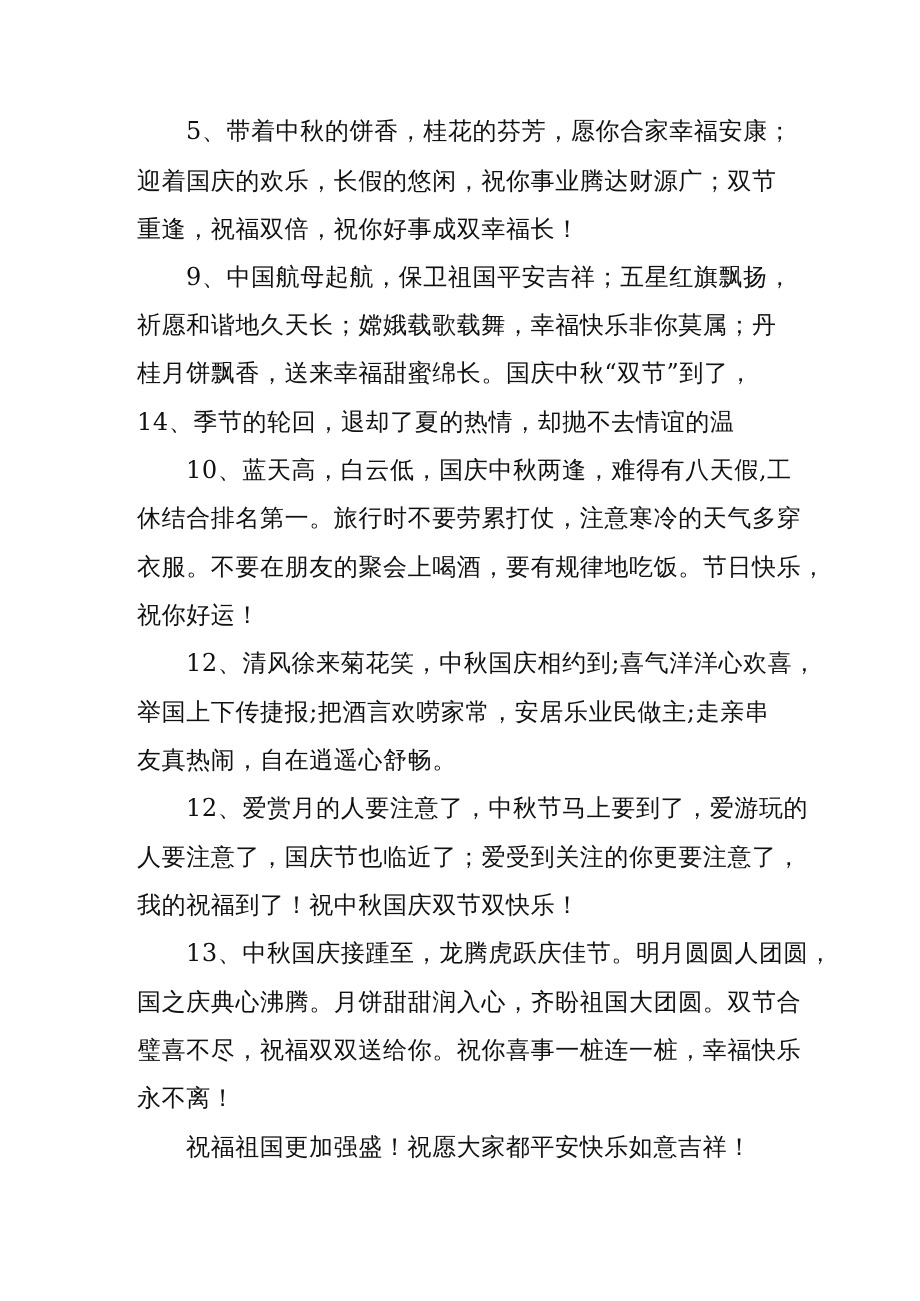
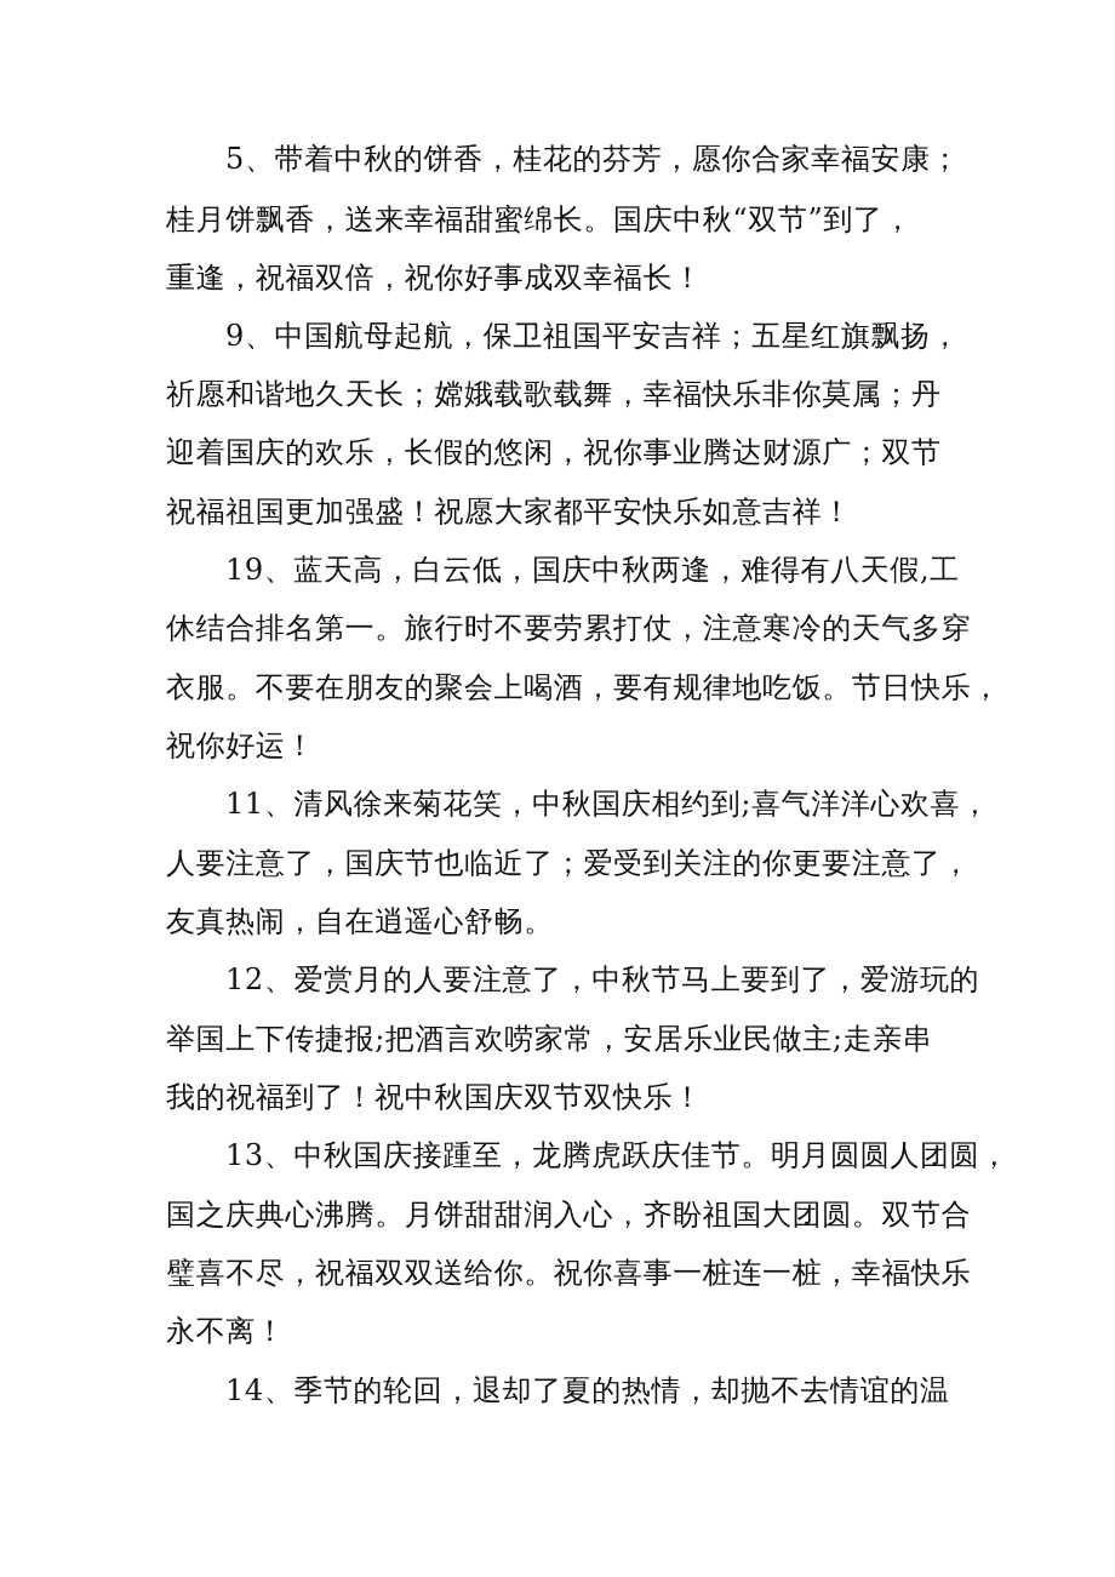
  5、带着中秋的饼香，桂花的芬芳，愿你合家幸福安康；
- 迎着国庆的欢乐，长假的悠闲，祝你事业腾达财源广；双节
+ 桂月饼飘香，送来幸福甜蜜绵长。国庆中秋“双节”到了，
  重逢，祝福双倍，祝你好事成双幸福长！
  9、中国航母起航，保卫祖国平安吉祥；五星红旗飘扬，
  祈愿和谐地久天长；嫦娥载歌载舞，幸福快乐非你莫属；丹
- 桂月饼飘香，送来幸福甜蜜绵长。国庆中秋“双节”到了，
+ 迎着国庆的欢乐，长假的悠闲，祝你事业腾达财源广；双节
- 14、季节的轮回，退却了夏的热情，却抛不去情谊的温
+ 祝福祖国更加强盛！祝愿大家都平安快乐如意吉祥！
- 10、蓝天高，白云低，国庆中秋两逢，难得有八天假,工
+ 19、蓝天高，白云低，国庆中秋两逢，难得有八天假,工
  休结合排名第一。旅行时不要劳累打仗，注意寒冷的天气多穿
  衣服。不要在朋友的聚会上喝酒，要有规律地吃饭。节日快乐，
  祝你好运！
- 12、清风徐来菊花笑，中秋国庆相约到;喜气洋洋心欢喜，
+ 11、清风徐来菊花笑，中秋国庆相约到;喜气洋洋心欢喜，
- 举国上下传捷报;把酒言欢唠家常，安居乐业民做主;走亲串
+ 人要注意了，国庆节也临近了；爱受到关注的你更要注意了，
  友真热闹，自在逍遥心舒畅。
  12、爱赏月的人要注意了，中秋节马上要到了，爱游玩的
- 人要注意了，国庆节也临近了；爱受到关注的你更要注意了，
+ 举国上下传捷报;把酒言欢唠家常，安居乐业民做主;走亲串
  我的祝福到了！祝中秋国庆双节双快乐！
  13、中秋国庆接踵至，龙腾虎跃庆佳节。明月圆圆人团圆，
  国之庆典心沸腾。月饼甜甜润入心，齐盼祖国大团圆。双节合
  璧喜不尽，祝福双双送给你。祝你喜事一桩连一桩，幸福快乐
  永不离！
- 祝福祖国更加强盛！祝愿大家都平安快乐如意吉祥！
+ 14、季节的轮回，退却了夏的热情，却抛不去情谊的温
